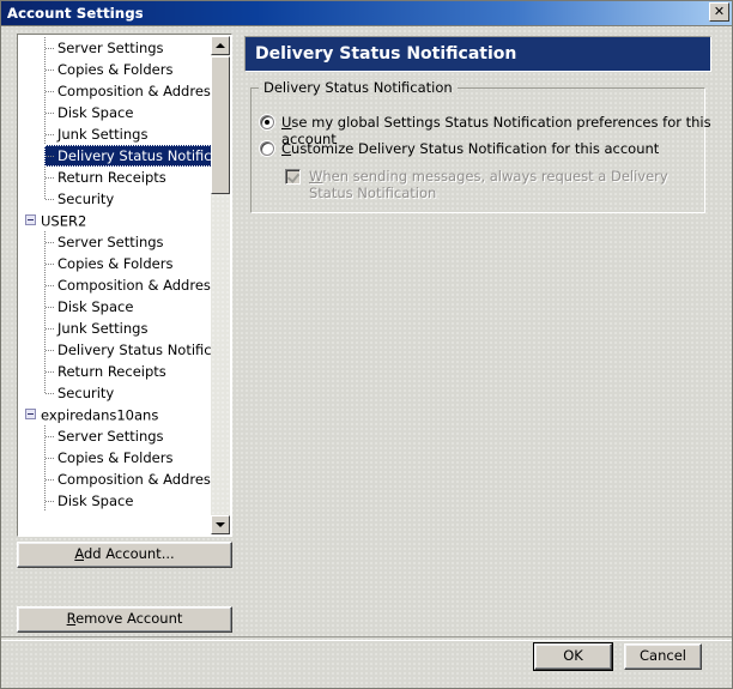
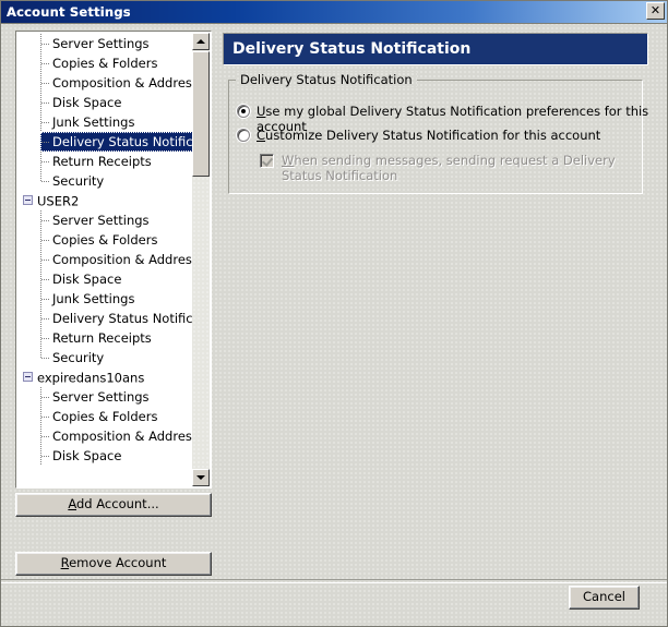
  Account Settings
  ✕
  Server Settings
  Copies & Folders
  Composition & Addres
  Disk Space
  Junk Settings
  Delivery Status Notific
  Return Receipts
  Security
  USER2
  Server Settings
  Copies & Folders
  Composition & Addres
  Disk Space
  Junk Settings
  Delivery Status Notific
  Return Receipts
  Security
  expiredans10ans
  Server Settings
  Copies & Folders
  Composition & Addres
  Disk Space
  Add Account...
  Remove Account
  Delivery Status Notification
  Delivery Status Notification
- Use my global Settings Status Notification preferences for this account
+ Use my global Delivery Status Notification preferences for this account
  Customize Delivery Status Notification for this account
- When sending messages, always request a Delivery Status Notification
+ When sending messages, sending request a Delivery Status Notification
- OK
  Cancel
